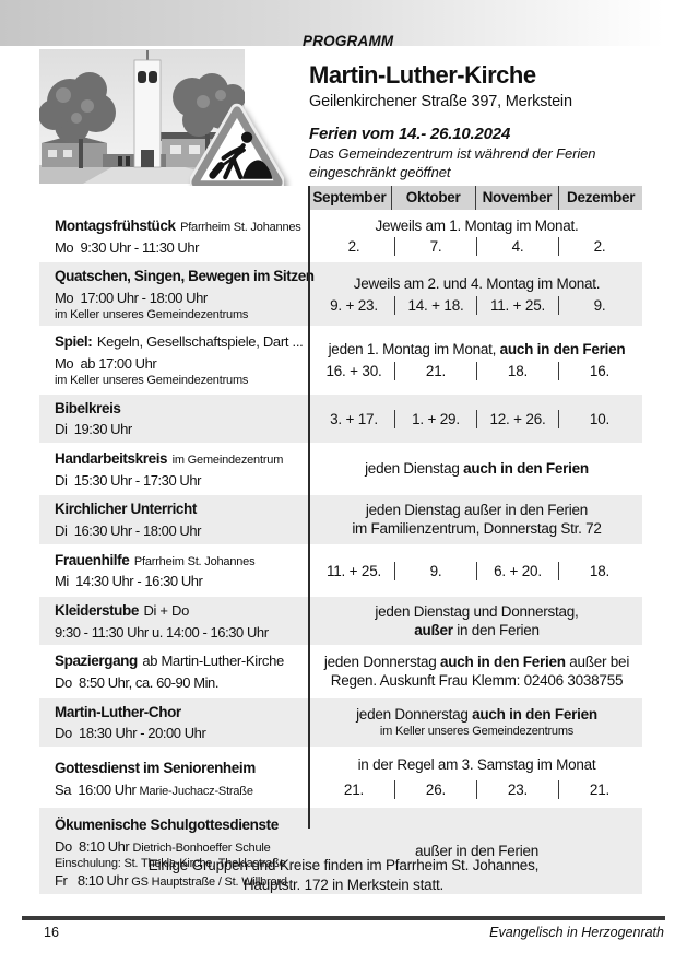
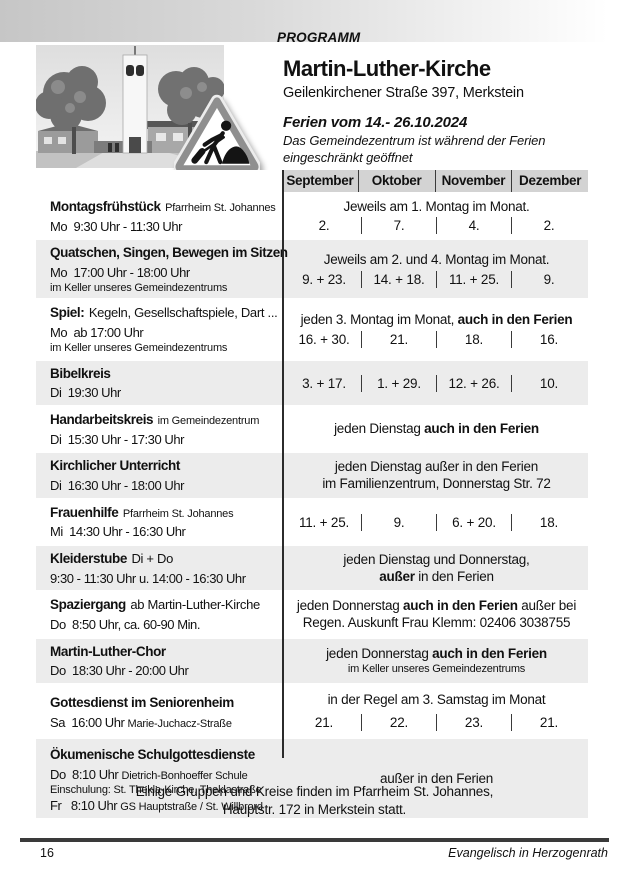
  PROGRAMM
  Martin-Luther-Kirche
  Geilenkirchener Straße 397, Merkstein
  Ferien vom 14.- 26.10.2024
  Das Gemeindezentrum ist während der Ferien
  eingeschränkt geöffnet
  September
  Oktober
  November
  Dezember
  Montagsfrühstück Pfarrheim St. Johannes
  Mo 9:30 Uhr - 11:30 Uhr
  Jeweils am 1. Montag im Monat.
  2.
  7.
  4.
  2.
  Quatschen, Singen, Bewegen im Sitze
  Mo 17:00 Uhr - 18:00 Uhr
  im Keller unseres Gemeindezentrums
  Jeweils am 2. und 4. Montag im Monat.
  9. + 23.
  14. + 18.
  11. + 25.
  9.
  Spiel: Kegeln, Gesellschaftspiele, Dart ...
  Mo ab 17:00 Uhr
  im Keller unseres Gemeindezentrums
- jeden 1. Montag im Monat, auch in den Ferien
+ jeden 3. Montag im Monat, auch in den Ferien
  16. + 30.
  21.
  18.
  16.
  Bibelkreis
  Di 19:30 Uhr
  3. + 17.
  1. + 29.
  12. + 26.
  10.
  Handarbeitskreis im Gemeindezentrum
  Di 15:30 Uhr - 17:30 Uhr
  jeden Dienstag auch in den Ferien
  Kirchlicher Unterricht
  Di 16:30 Uhr - 18:00 Uhr
  jeden Dienstag außer in den Ferien
  im Familienzentrum, Donnerstag Str. 72
  Frauenhilfe Pfarrheim St. Johannes
  Mi 14:30 Uhr - 16:30 Uhr
  11. + 25.
  9.
  6. + 20.
  18.
  Kleiderstube Di + Do
  9:30 - 11:30 Uhr u. 14:00 - 16:30 Uhr
  jeden Dienstag und Donnerstag,
  außer in den Ferien
  Spaziergang ab Martin-Luther-Kirche
  Do 8:50 Uhr, ca. 60-90 Min.
  jeden Donnerstag auch in den Ferien außer bei
  Regen. Auskunft Frau Klemm: 02406 3038755
  Martin-Luther-Chor
  Do 18:30 Uhr - 20:00 Uhr
  jeden Donnerstag auch in den Ferien
  im Keller unseres Gemeindezentrums
  Gottesdienst im Seniorenheim
  Sa 16:00 Uhr Marie-Juchacz-Straße
  in der Regel am 3. Samstag im Monat
  21.
- 26.
+ 22.
  23.
  21.
  Ökumenische Schulgottesdienste
  Do 8:10 Uhr Dietrich-Bonhoeffer Schule
  Einschulung: St. Thekla-Kirche, Theklastraße
  Fr 8:10 Uhr GS Hauptstraße / St. Willbrord
  außer in den Ferien
  Einige Gruppen und Kreise finden im Pfarrheim St. Johannes,
  Hauptstr. 172 in Merkstein statt.
  16
  Evangelisch in Herzogenrath
